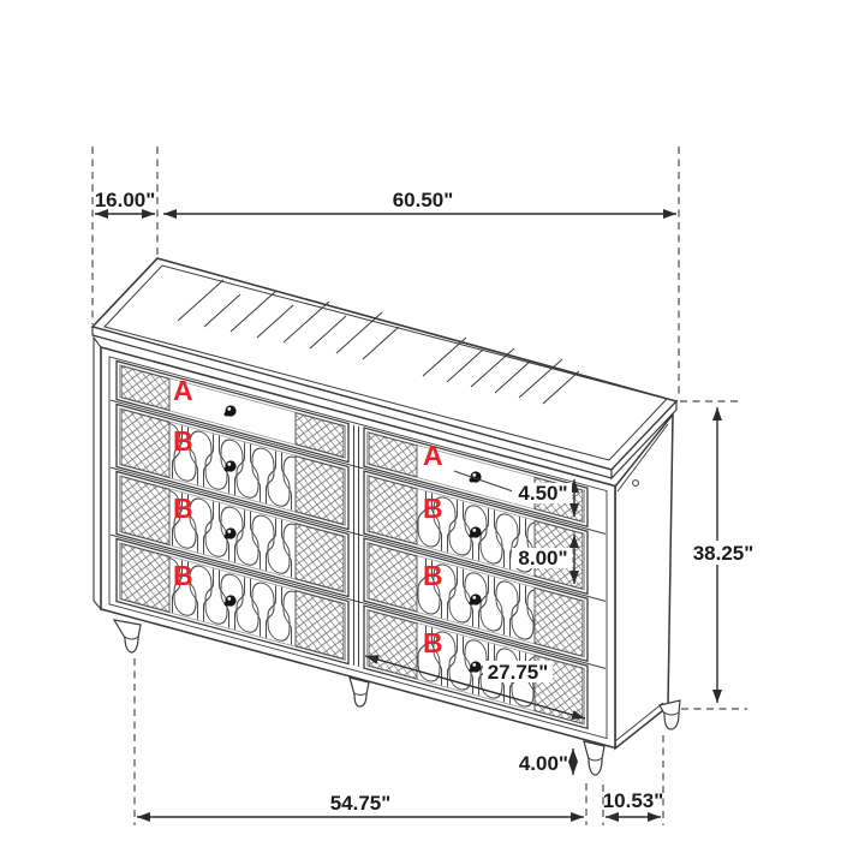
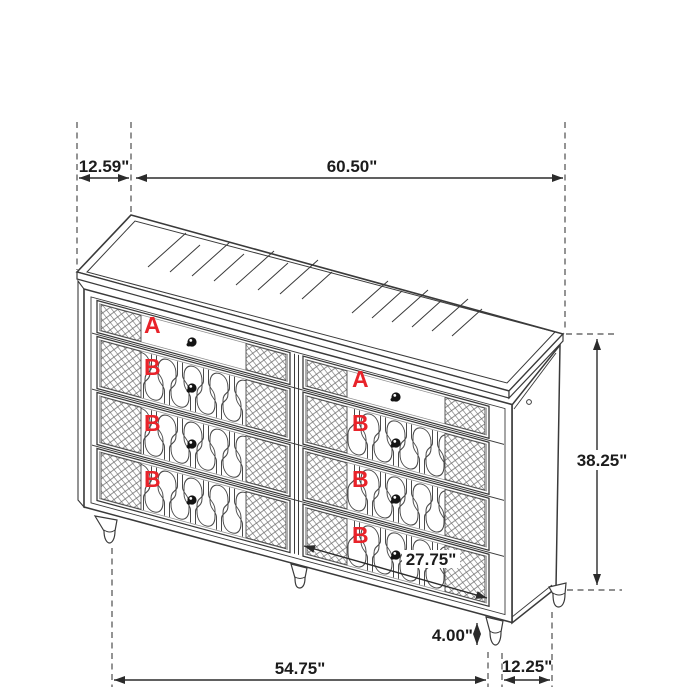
  A
  B
  B
  B
  A
  B
  B
  B
- 16.00"
+ 12.59"
  60.50"
  38.25"
- 4.50"
- 8.00"
  27.75"
  4.00"
  54.75"
- 10.53"
+ 12.25"
